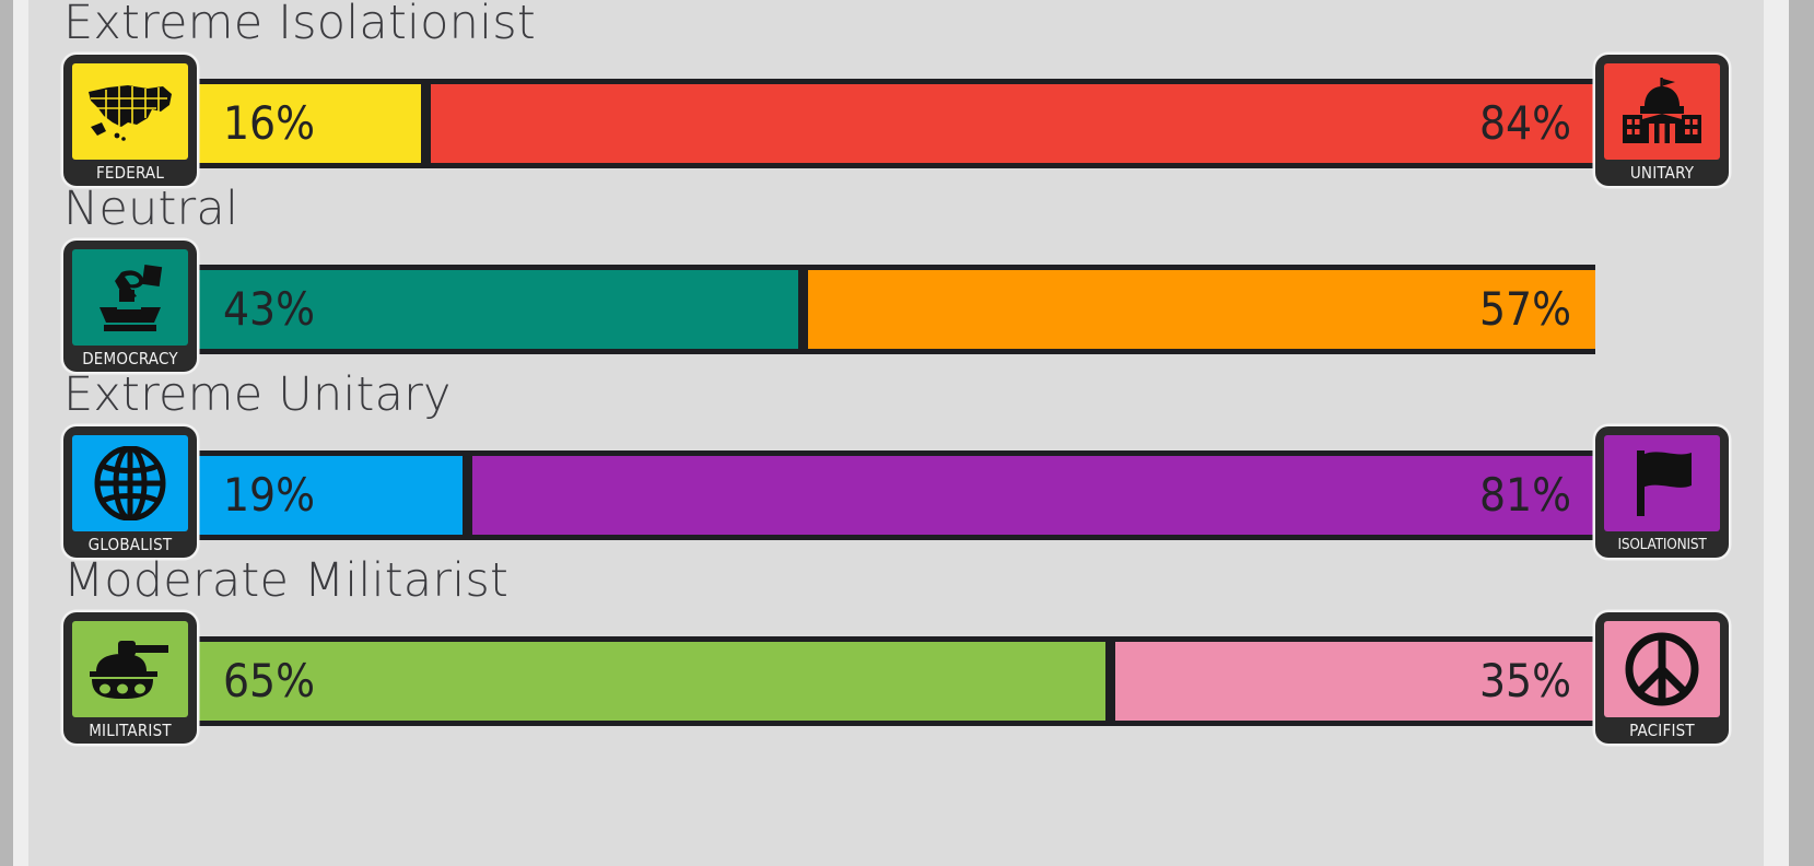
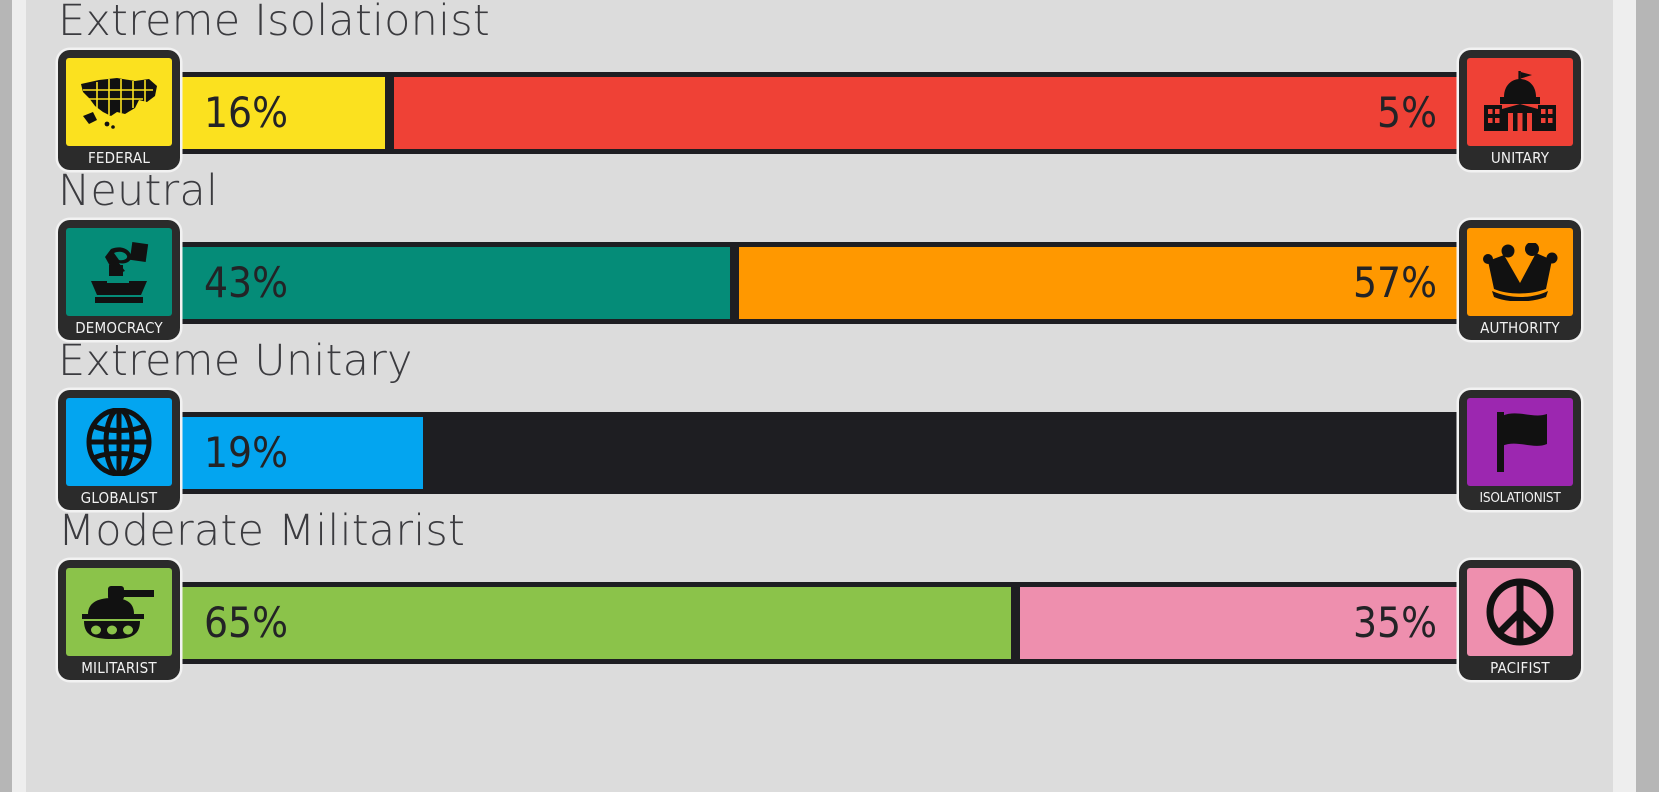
  Extreme Isolationist
  FEDERAL
  16%
- 84%
+ 5%
  UNITARY
  Neutral
  DEMOCRACY
  43%
  57%
+ AUTHORITY
  Extreme Unitary
  GLOBALIST
  19%
- 81%
  ISOLATIONIST
  Moderate Militarist
  MILITARIST
  65%
  35%
  PACIFIST
